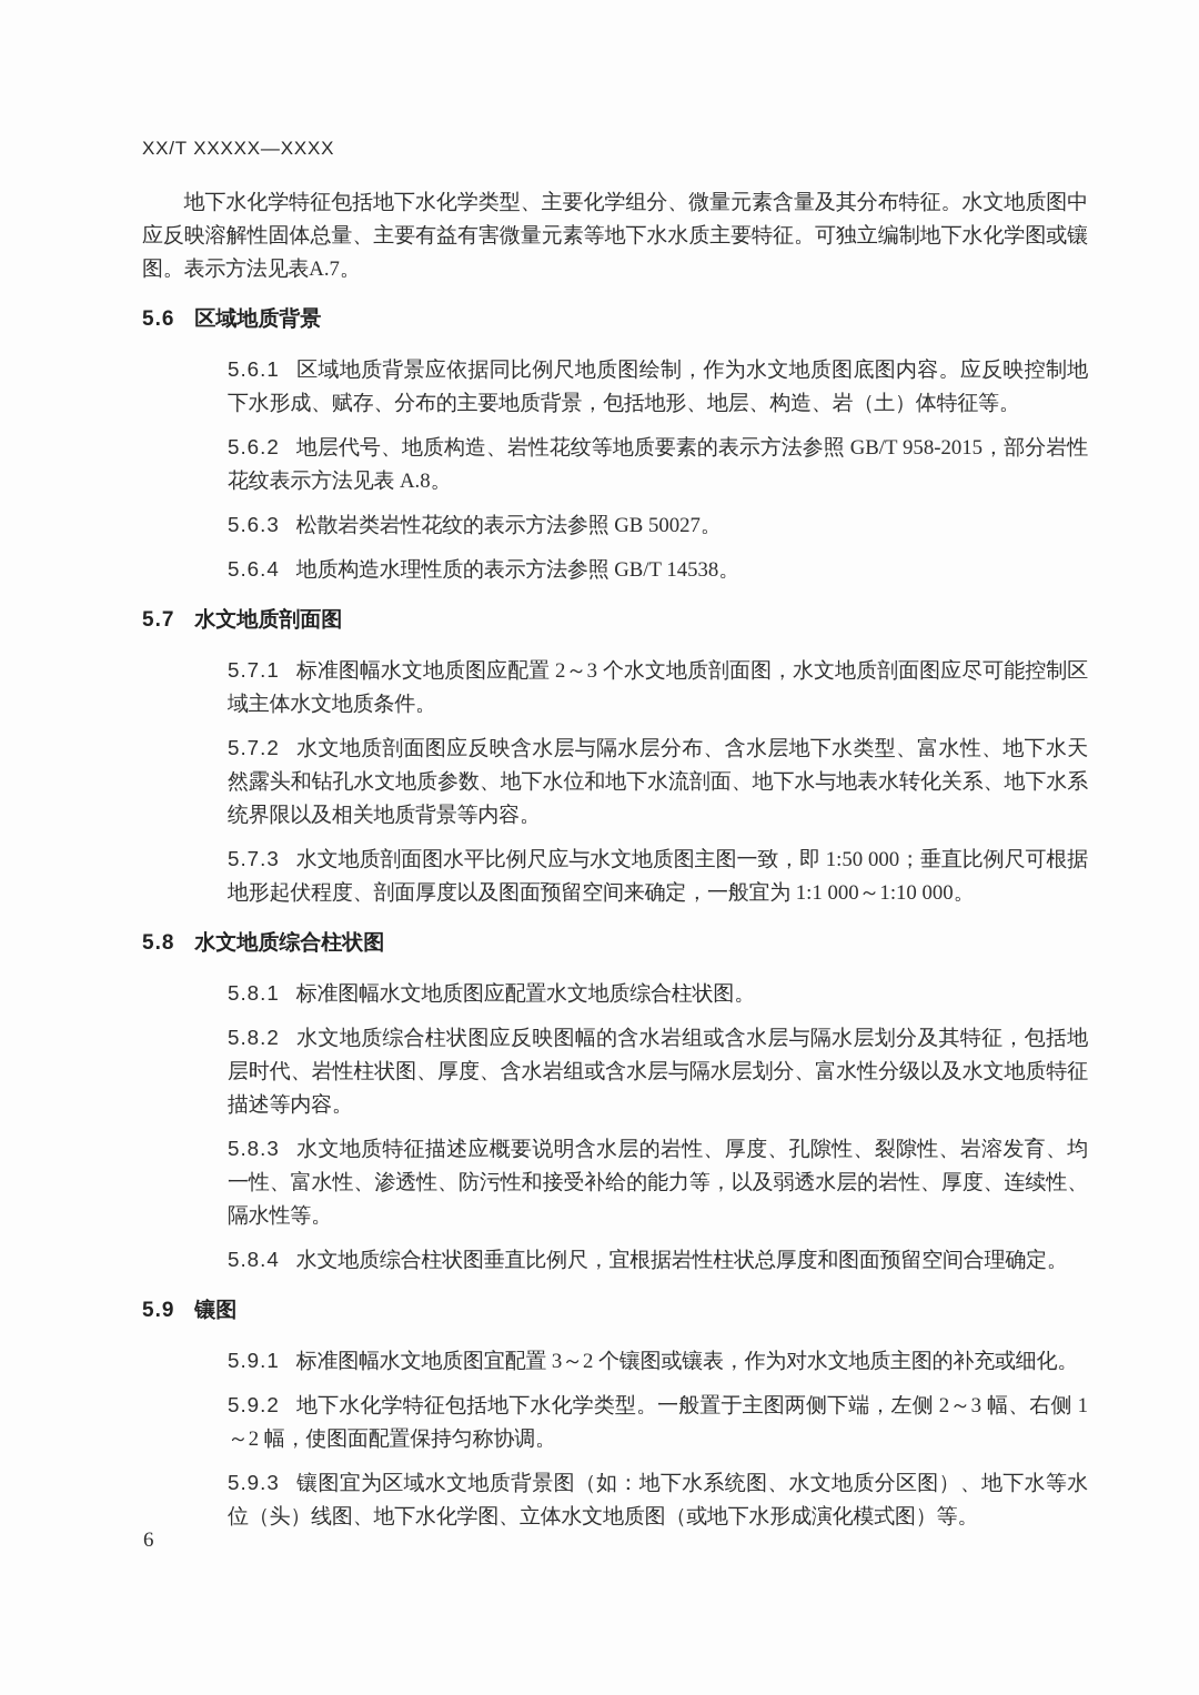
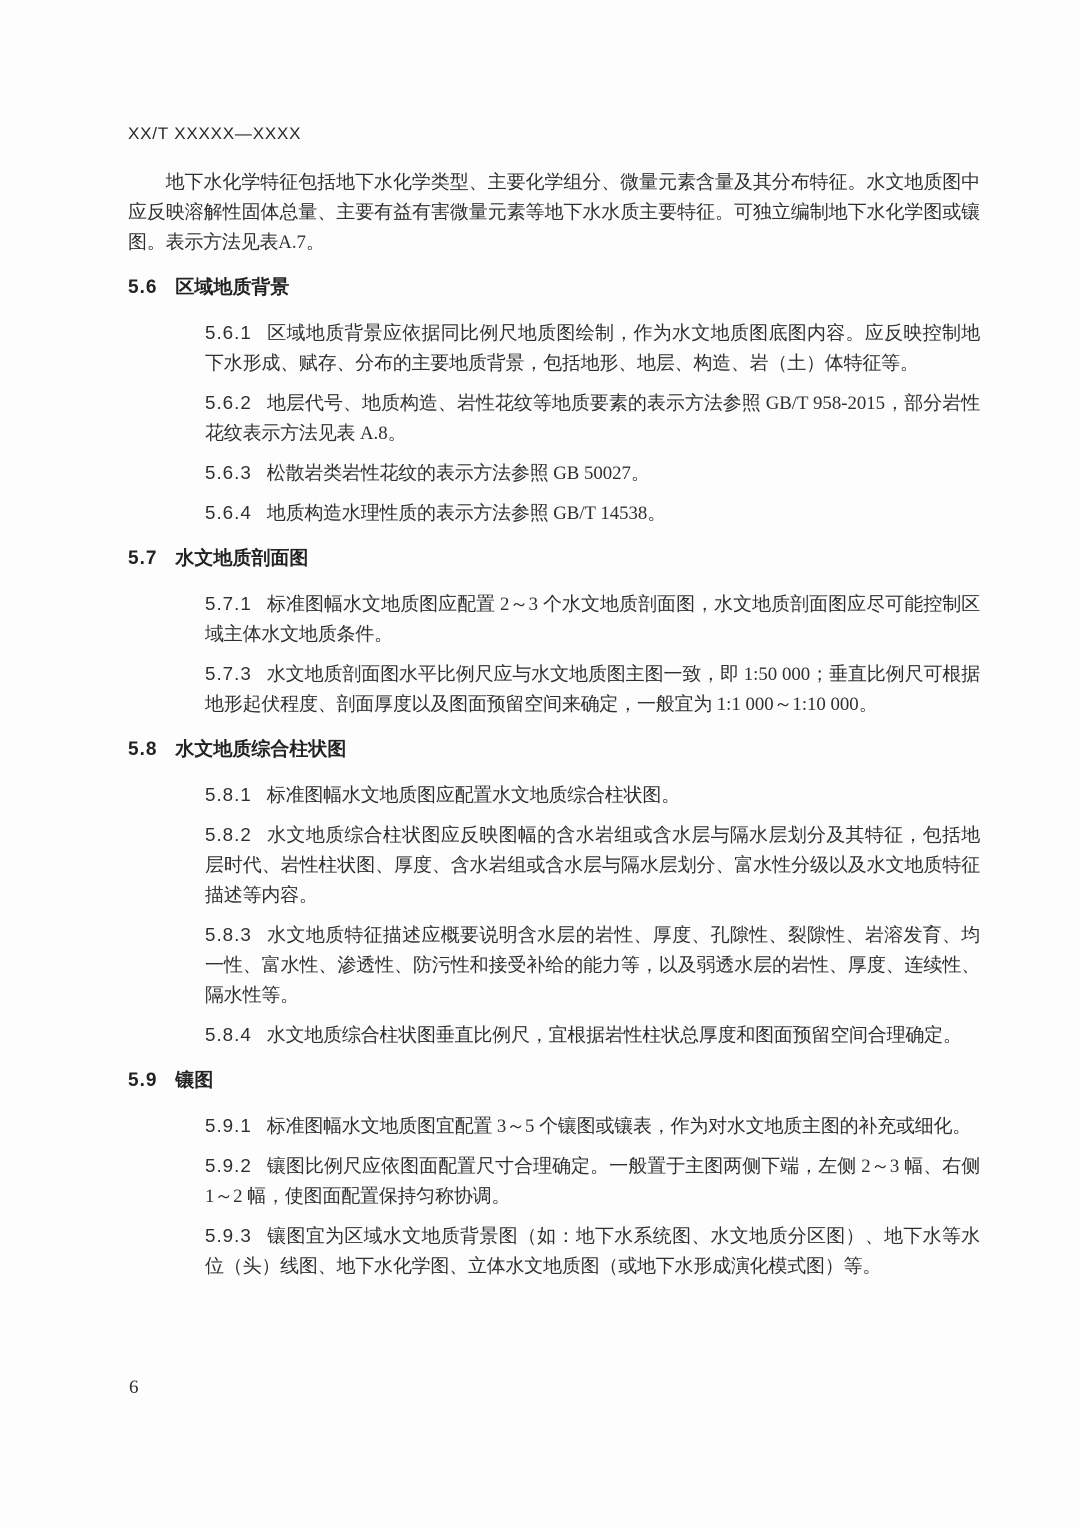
  XX/T XXXXX—XXXX
  地下水化学特征包括地下水化学类型、主要化学组分、微量元素含量及其分布特征。水文地质图中应反映溶解性固体总量、主要有益有害微量元素等地下水水质主要特征。可独立编制地下水化学图或镶图。表示方法见表A.7。
  5.6 区域地质背景
  5.6.1 区域地质背景应依据同比例尺地质图绘制，作为水文地质图底图内容。应反映控制地下水形成、赋存、分布的主要地质背景，包括地形、地层、构造、岩（土）体特征等。
  5.6.2 地层代号、地质构造、岩性花纹等地质要素的表示方法参照 GB/T 958-2015，部分岩性花纹表示方法见表 A.8。
  5.6.3 松散岩类岩性花纹的表示方法参照 GB 50027。
  5.6.4 地质构造水理性质的表示方法参照 GB/T 14538。
  5.7 水文地质剖面图
  5.7.1 标准图幅水文地质图应配置 2～3 个水文地质剖面图，水文地质剖面图应尽可能控制区域主体水文地质条件。
- 5.7.2 水文地质剖面图应反映含水层与隔水层分布、含水层地下水类型、富水性、地下水天然露头和钻孔水文地质参数、地下水位和地下水流剖面、地下水与地表水转化关系、地下水系统界限以及相关地质背景等内容。
  5.7.3 水文地质剖面图水平比例尺应与水文地质图主图一致，即 1:50 000；垂直比例尺可根据地形起伏程度、剖面厚度以及图面预留空间来确定，一般宜为 1:1 000～1:10 000。
  5.8 水文地质综合柱状图
  5.8.1 标准图幅水文地质图应配置水文地质综合柱状图。
  5.8.2 水文地质综合柱状图应反映图幅的含水岩组或含水层与隔水层划分及其特征，包括地层时代、岩性柱状图、厚度、含水岩组或含水层与隔水层划分、富水性分级以及水文地质特征描述等内容。
  5.8.3 水文地质特征描述应概要说明含水层的岩性、厚度、孔隙性、裂隙性、岩溶发育、均一性、富水性、渗透性、防污性和接受补给的能力等，以及弱透水层的岩性、厚度、连续性、隔水性等。
  5.8.4 水文地质综合柱状图垂直比例尺，宜根据岩性柱状总厚度和图面预留空间合理确定。
  5.9 镶图
- 5.9.1 标准图幅水文地质图宜配置 3～2 个镶图或镶表，作为对水文地质主图的补充或细化。
+ 5.9.1 标准图幅水文地质图宜配置 3～5 个镶图或镶表，作为对水文地质主图的补充或细化。
- 5.9.2 地下水化学特征包括地下水化学类型。一般置于主图两侧下端，左侧 2～3 幅、右侧 1～2 幅，使图面配置保持匀称协调。
+ 5.9.2 镶图比例尺应依图面配置尺寸合理确定。一般置于主图两侧下端，左侧 2～3 幅、右侧 1～2 幅，使图面配置保持匀称协调。
  5.9.3 镶图宜为区域水文地质背景图（如：地下水系统图、水文地质分区图）、地下水等水位（头）线图、地下水化学图、立体水文地质图（或地下水形成演化模式图）等。
  6
